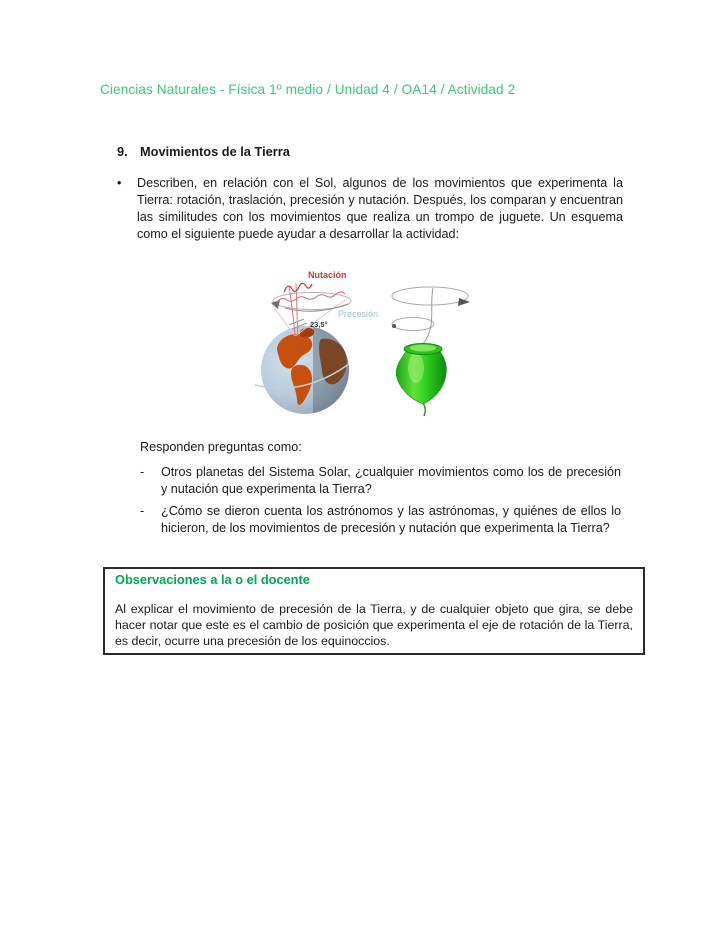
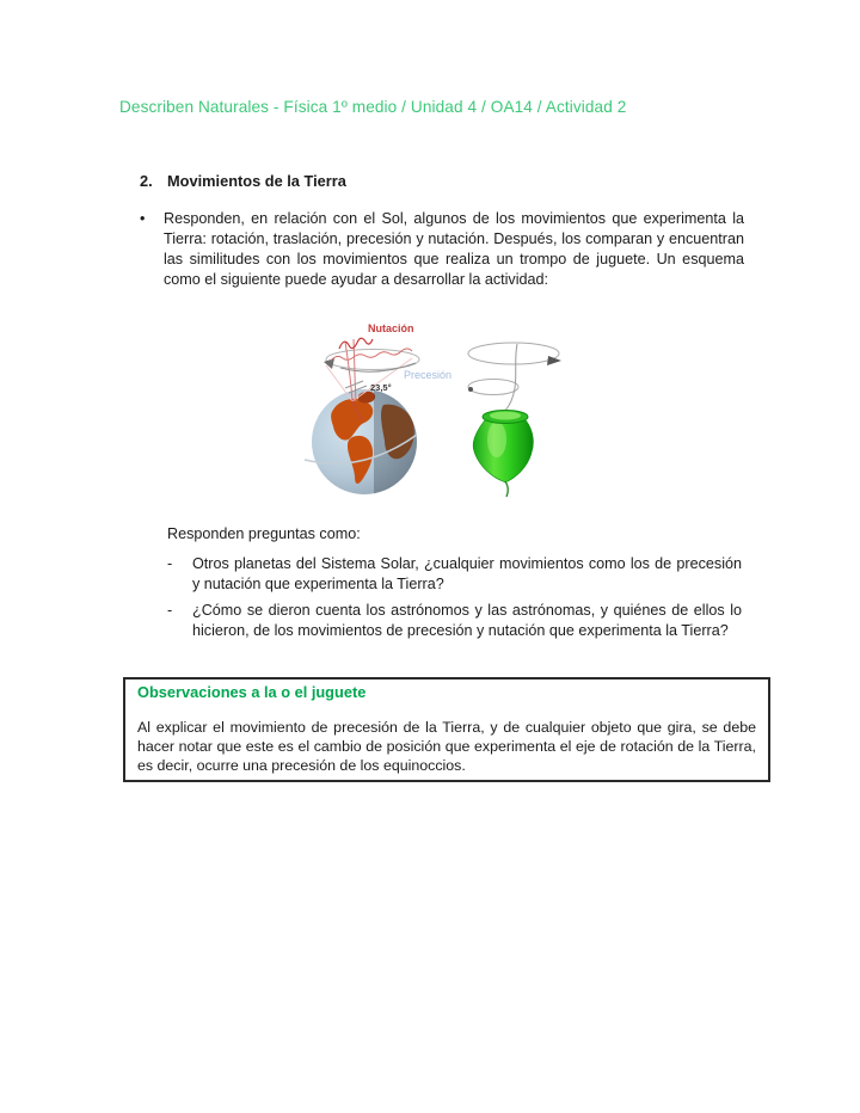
- Ciencias Naturales - Física 1º medio / Unidad 4 / OA14 / Actividad 2
+ Describen Naturales - Física 1º medio / Unidad 4 / OA14 / Actividad 2
- 9.
+ 2.
  Movimientos de la Tierra
  •
- Describen, en relación con el Sol, algunos de los movimientos que experimenta la Tierra: rotación, traslación, precesión y nutación. Después, los comparan y encuentran las similitudes con los movimientos que realiza un trompo de juguete. Un esquema como el siguiente puede ayudar a desarrollar la actividad:
+ Responden, en relación con el Sol, algunos de los movimientos que experimenta la Tierra: rotación, traslación, precesión y nutación. Después, los comparan y encuentran las similitudes con los movimientos que realiza un trompo de juguete. Un esquema como el siguiente puede ayudar a desarrollar la actividad:
  Nutación
  Precesión
  23,5°
  Responden preguntas como:
  -
  Otros planetas del Sistema Solar, ¿cualquier movimientos como los de precesión y nutación que experimenta la Tierra?
  -
  ¿Cómo se dieron cuenta los astrónomos y las astrónomas, y quiénes de ellos lo hicieron, de los movimientos de precesión y nutación que experimenta la Tierra?
- Observaciones a la o el docente
+ Observaciones a la o el juguete
  Al explicar el movimiento de precesión de la Tierra, y de cualquier objeto que gira, se debe hacer notar que este es el cambio de posición que experimenta el eje de rotación de la Tierra, es decir, ocurre una precesión de los equinoccios.
